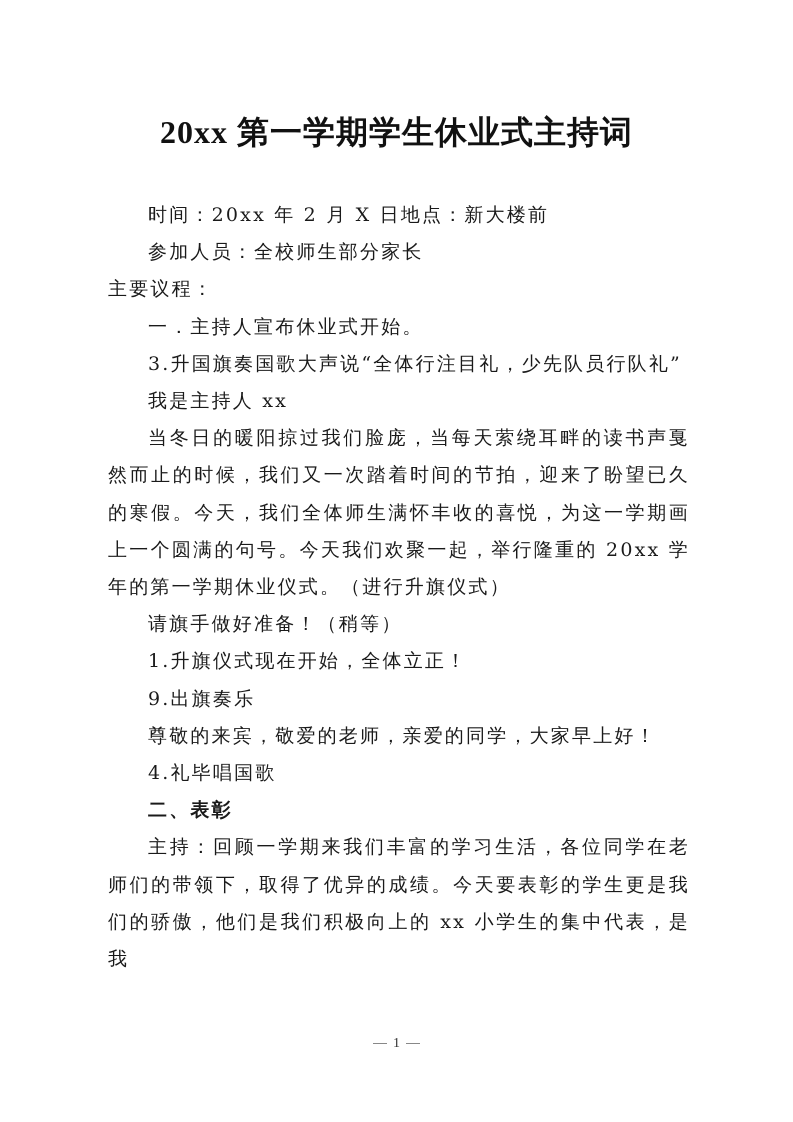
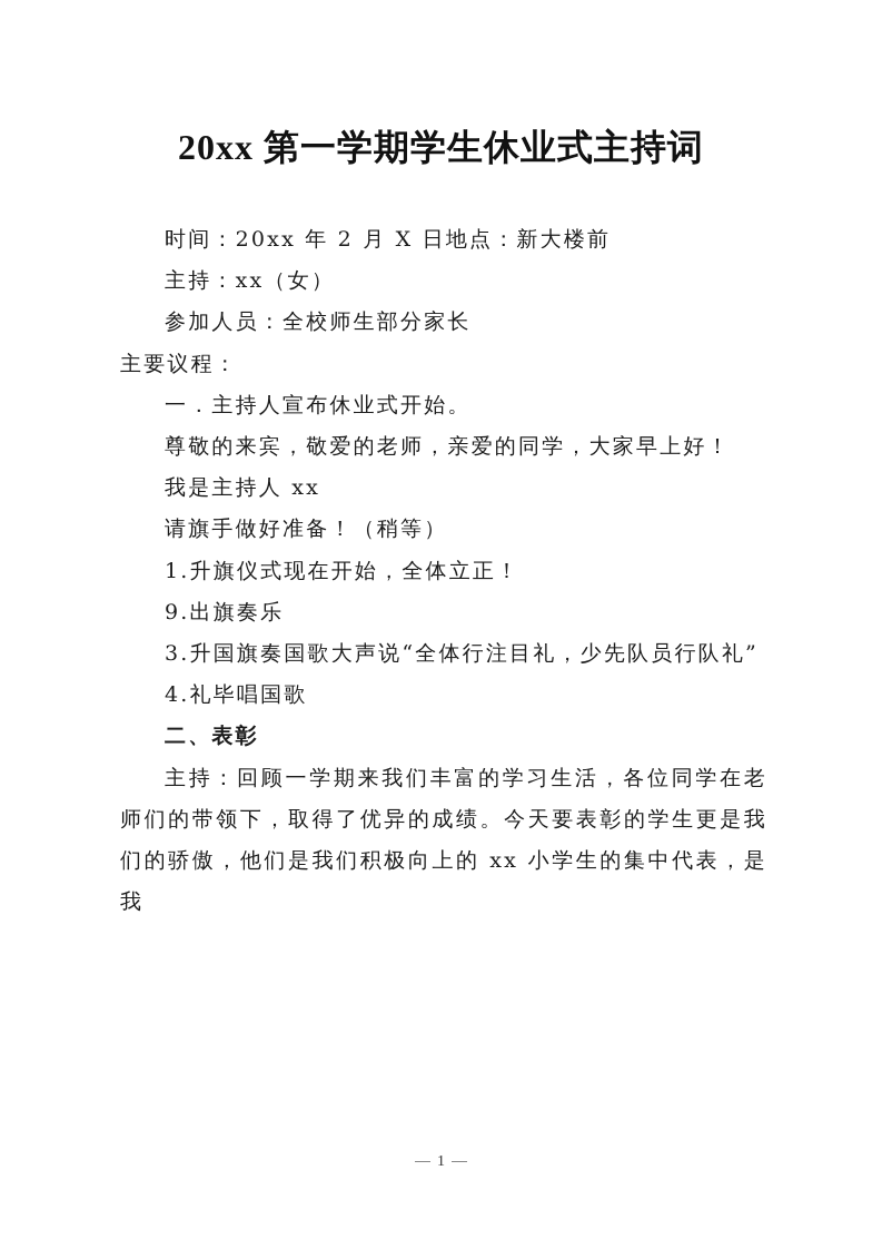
  20xx 第一学期学生休业式主持词
  时间：20xx 年 2 月 X 日地点：新大楼前
+ 主持：xx（女）
  参加人员：全校师生部分家长
  主要议程：
  一．主持人宣布休业式开始。
- 3.升国旗奏国歌大声说“全体行注目礼，少先队员行队礼”
+ 尊敬的来宾，敬爱的老师，亲爱的同学，大家早上好！
  我是主持人 xx
- 当冬日的暖阳掠过我们脸庞，当每天萦绕耳畔的读书声戛然而止的时候，我们又一次踏着时间的节拍，迎来了盼望已久的寒假。今天，我们全体师生满怀丰收的喜悦，为这一学期画上一个圆满的句号。今天我们欢聚一起，举行隆重的 20xx 学年的第一学期休业仪式。（进行升旗仪式）
  请旗手做好准备！（稍等）
  1.升旗仪式现在开始，全体立正！
  9.出旗奏乐
- 尊敬的来宾，敬爱的老师，亲爱的同学，大家早上好！
+ 3.升国旗奏国歌大声说“全体行注目礼，少先队员行队礼”
  4.礼毕唱国歌
  二、表彰
  主持：回顾一学期来我们丰富的学习生活，各位同学在老师们的带领下，取得了优异的成绩。今天要表彰的学生更是我们的骄傲，他们是我们积极向上的 xx 小学生的集中代表，是我
  1
